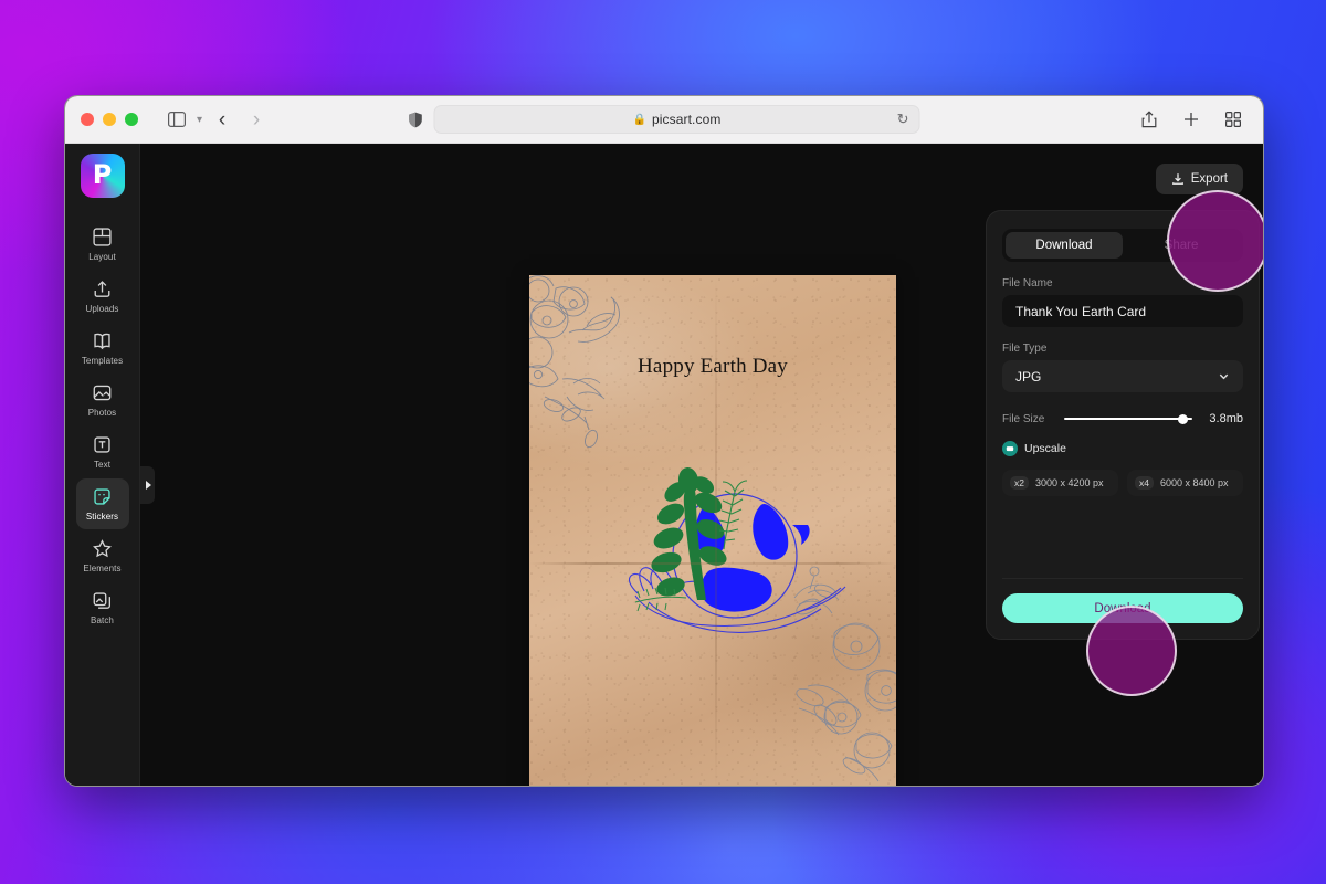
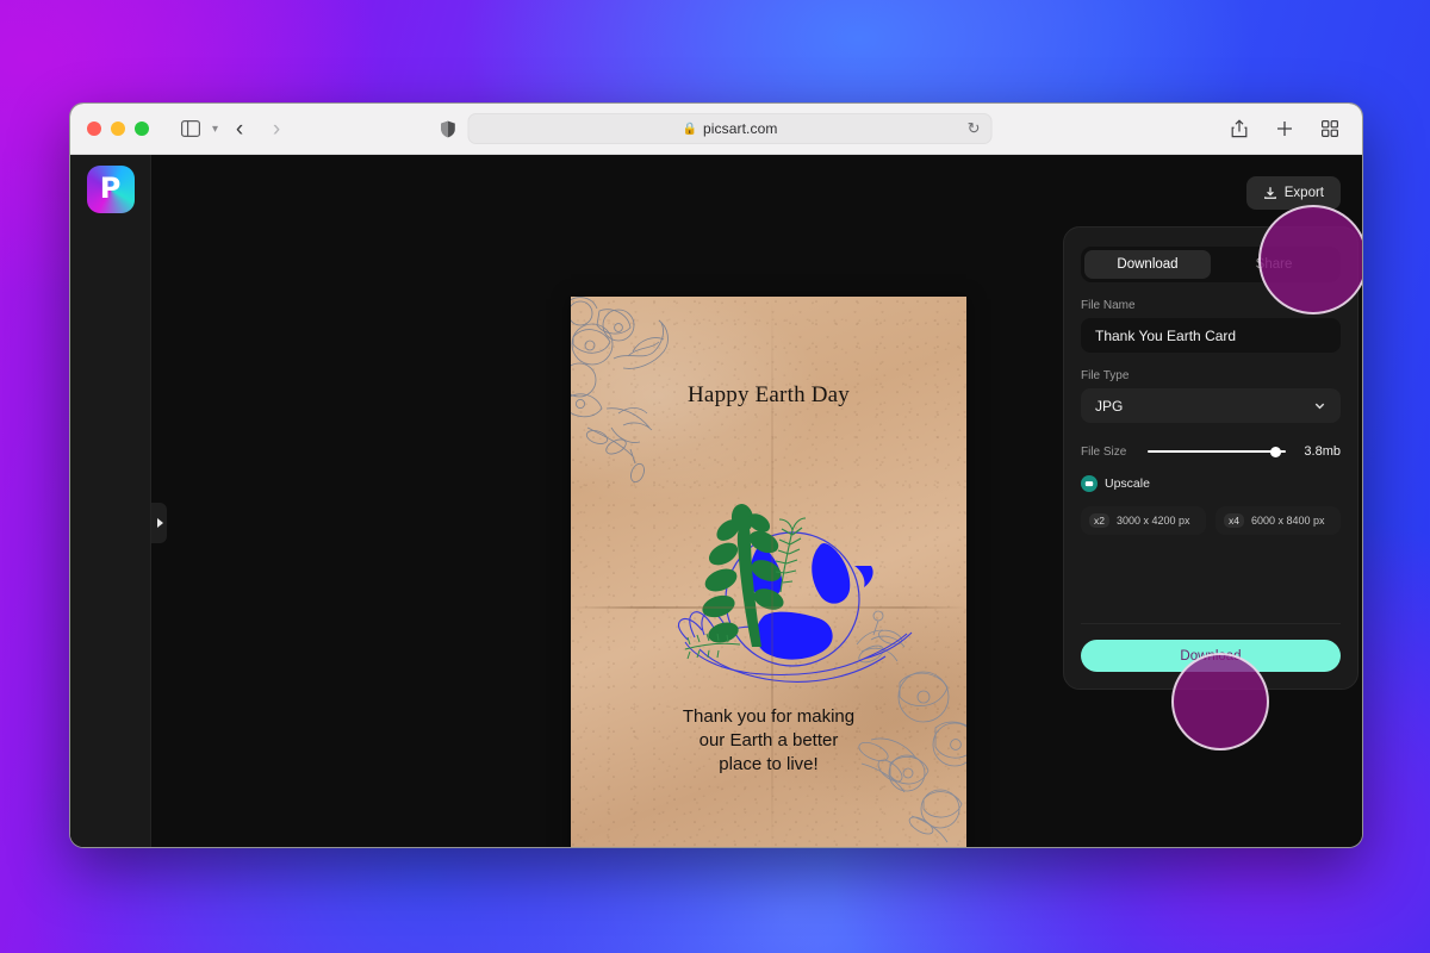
  ▾
  ‹
  ›
  🔒
  picsart.com
  ↻
  P
- Layout
- Uploads
- Templates
- Photos
- Text
- Stickers
- Elements
- Batch
  Happy Earth Day
+ Thank you for making
+ our Earth a better
+ place to live!
  Export
  Download
  Share
  File Name
  Thank You Earth Card
  File Type
  JPG
  File Size
  3.8mb
  Upscale
  x2
  3000 x 4200 px
  x4
  6000 x 8400 px
  Download
